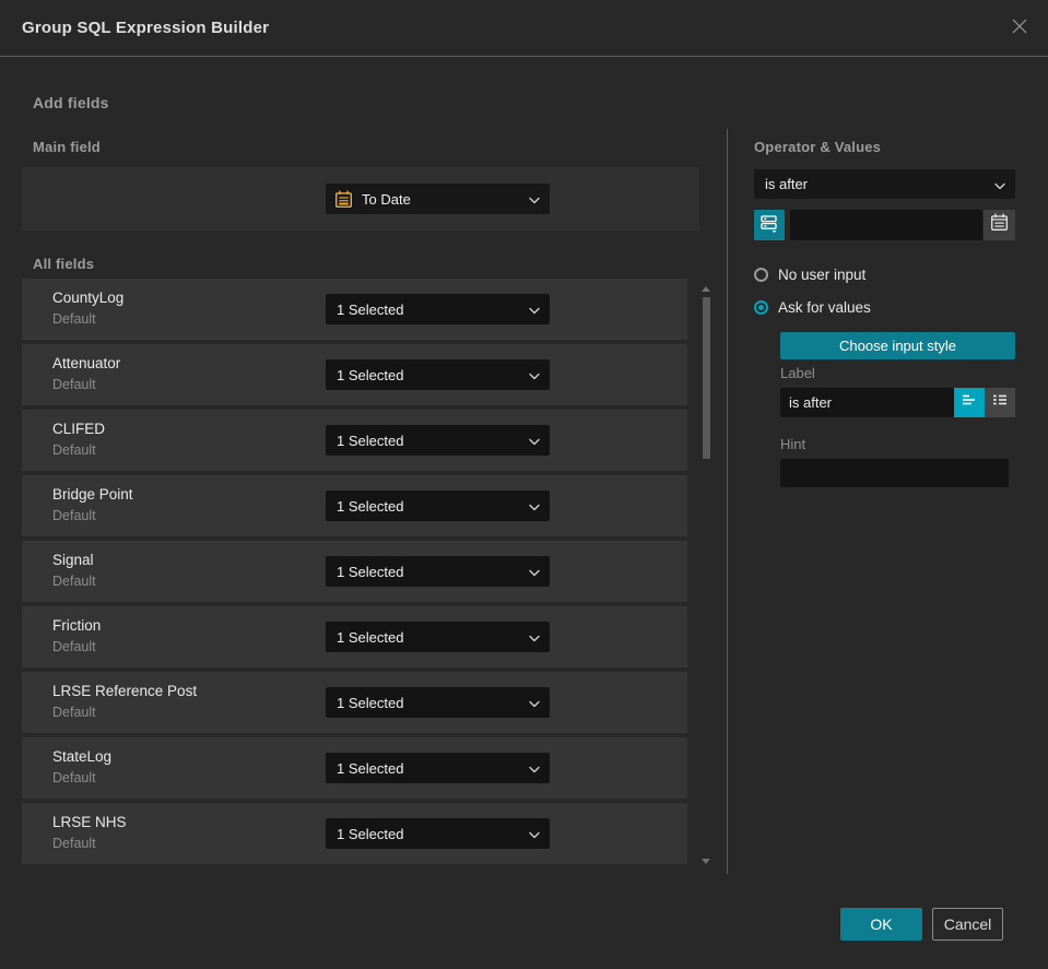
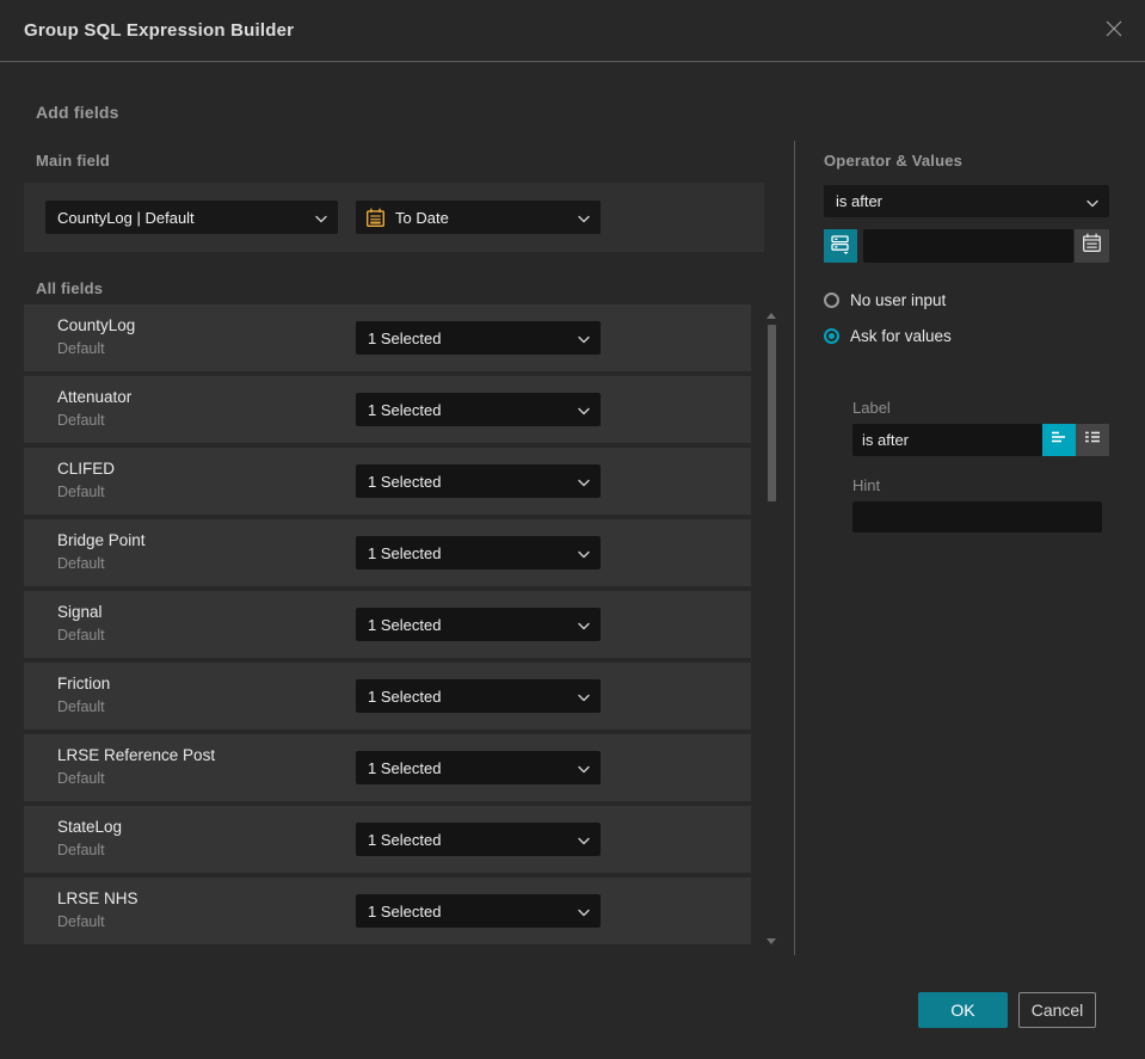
  Group SQL Expression Builder
  Add fields
  Main field
  All fields
  Operator & Values
+ CountyLog | Default
  To Date
  CountyLog
  Default
  1 Selected
  Attenuator
  Default
  1 Selected
  CLIFED
  Default
  1 Selected
  Bridge Point
  Default
  1 Selected
  Signal
  Default
  1 Selected
  Friction
  Default
  1 Selected
  LRSE Reference Post
  Default
  1 Selected
  StateLog
  Default
  1 Selected
  LRSE NHS
  Default
  1 Selected
  is after
  No user input
  Ask for values
- Choose input style
  Label
  is after
  Hint
  OK
  Cancel
